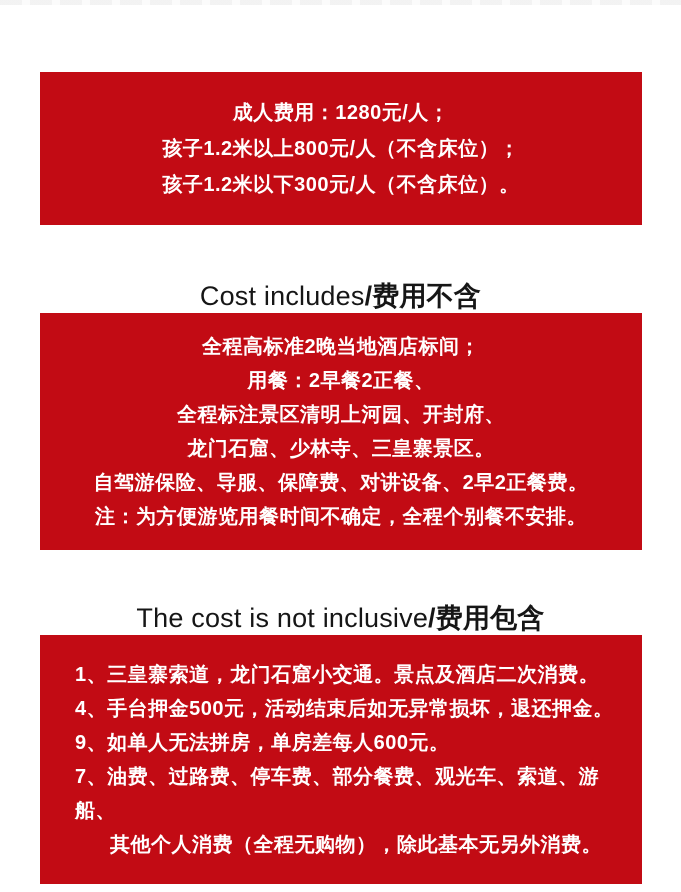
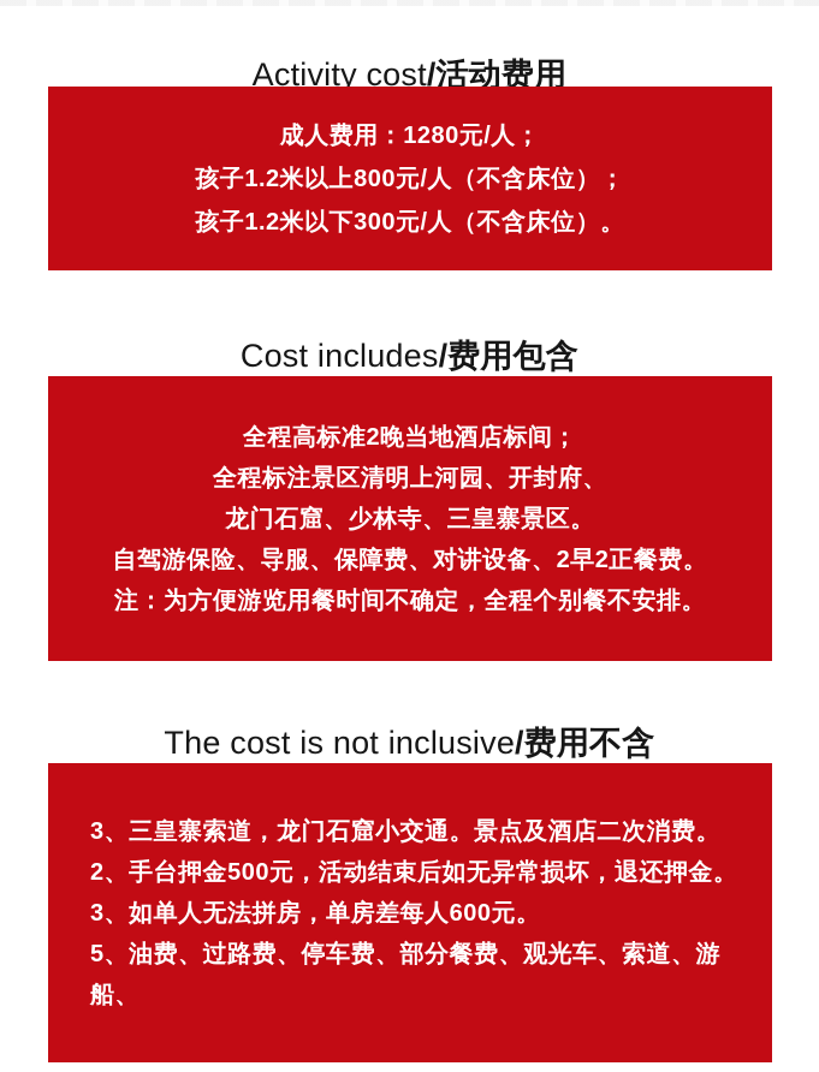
+ Activity cost/活动费用
  成人费用：1280元/人；
  孩子1.2米以上800元/人（不含床位）；
  孩子1.2米以下300元/人（不含床位）。
- Cost includes/费用不含
+ Cost includes/费用包含
  全程高标准2晚当地酒店标间；
- 用餐：2早餐2正餐、
  全程标注景区清明上河园、开封府、
  龙门石窟、少林寺、三皇寨景区。
  自驾游保险、导服、保障费、对讲设备、2早2正餐费。
  注：为方便游览用餐时间不确定，全程个别餐不安排。
- The cost is not inclusive/费用包含
+ The cost is not inclusive/费用不含
- 1、三皇寨索道，龙门石窟小交通。景点及酒店二次消费。
+ 3、三皇寨索道，龙门石窟小交通。景点及酒店二次消费。
- 4、手台押金500元，活动结束后如无异常损坏，退还押金。
+ 2、手台押金500元，活动结束后如无异常损坏，退还押金。
- 9、如单人无法拼房，单房差每人600元。
+ 3、如单人无法拼房，单房差每人600元。
- 7、油费、过路费、停车费、部分餐费、观光车、索道、游船、
+ 5、油费、过路费、停车费、部分餐费、观光车、索道、游船、
- 其他个人消费（全程无购物），除此基本无另外消费。
